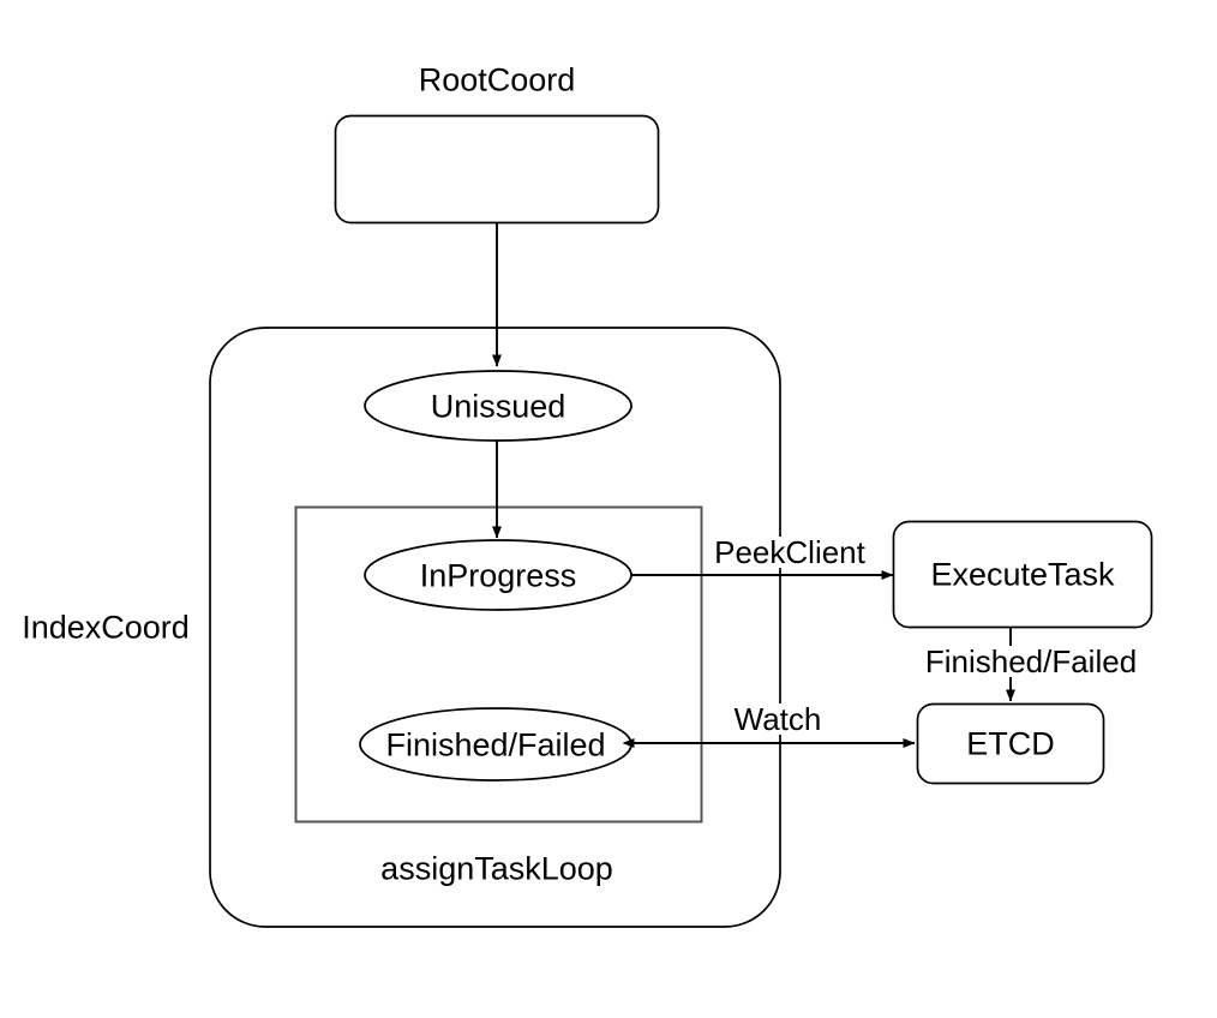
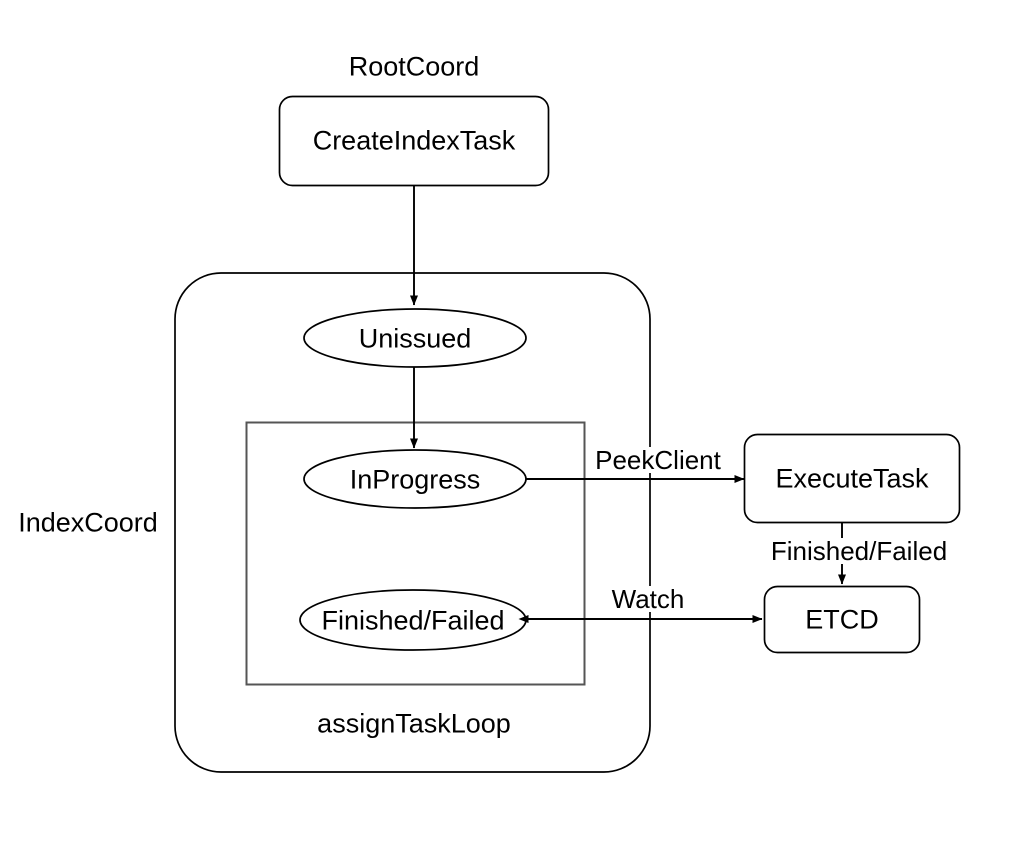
  RootCoord
  IndexCoord
  assignTaskLoop
+ CreateIndexTask
  Unissued
  InProgress
  Finished/Failed
  ExecuteTask
  ETCD
  PeekClient
  Finished/Failed
  Watch
